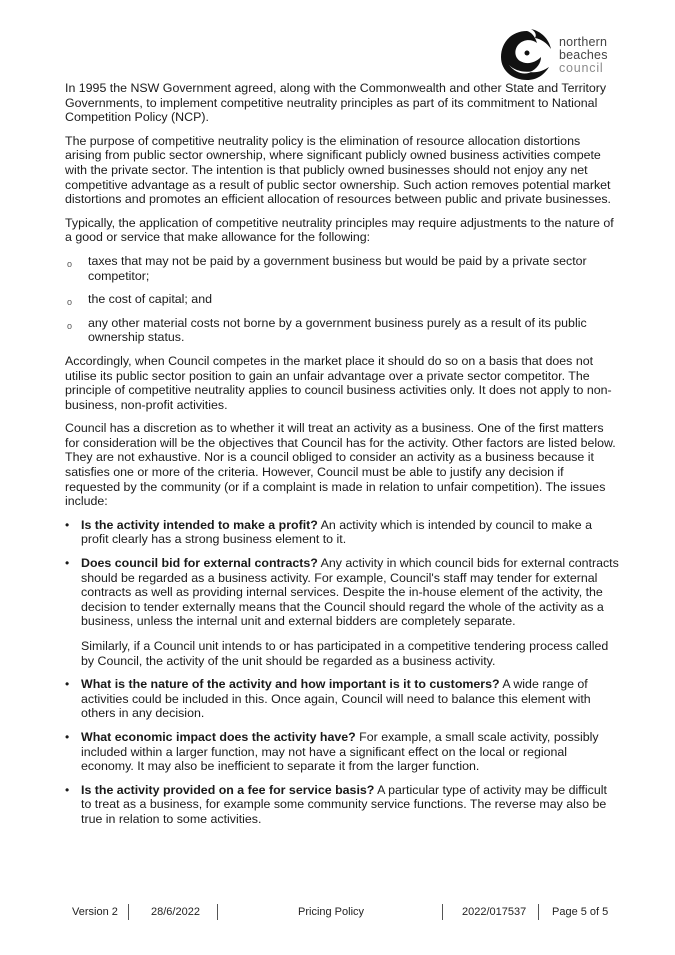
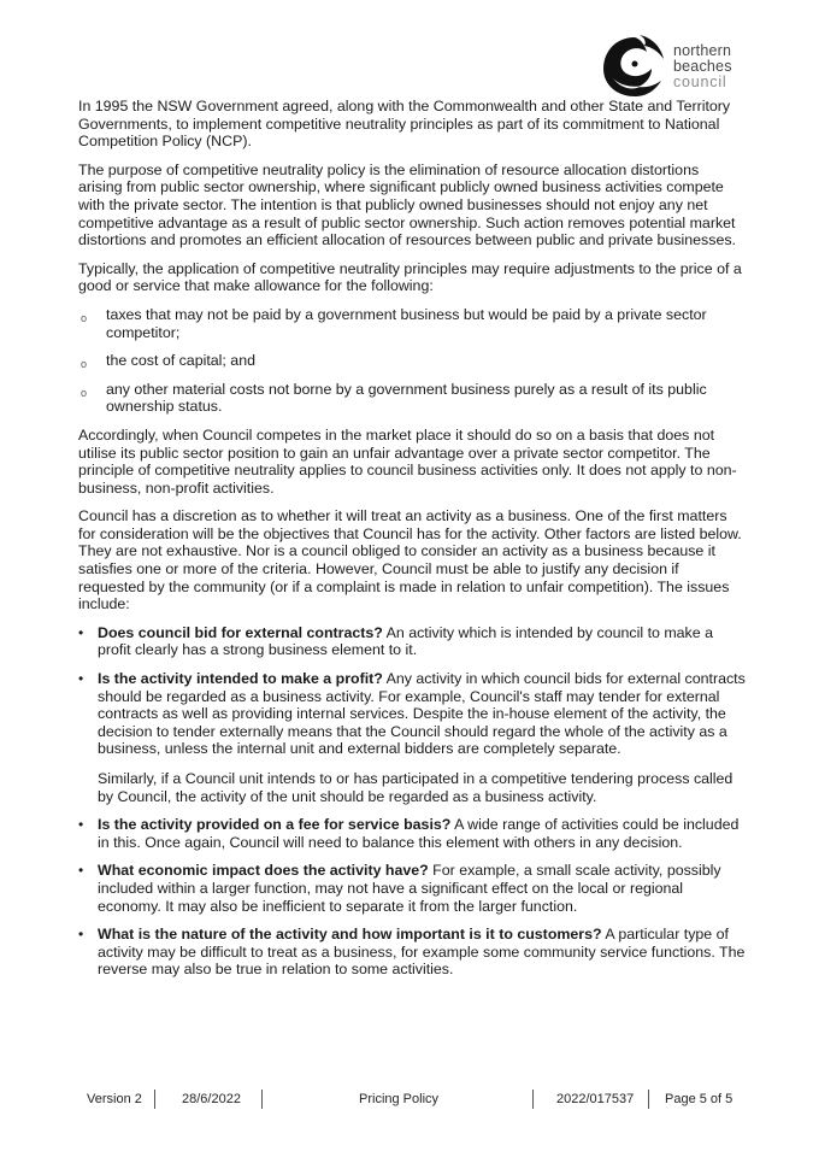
  northern
  beaches
  council
  In 1995 the NSW Government agreed, along with the Commonwealth and other State and Territory Governments, to implement competitive neutrality principles as part of its commitment to National Competition Policy (NCP).
  The purpose of competitive neutrality policy is the elimination of resource allocation distortions arising from public sector ownership, where significant publicly owned business activities compete with the private sector. The intention is that publicly owned businesses should not enjoy any net competitive advantage as a result of public sector ownership. Such action removes potential market distortions and promotes an efficient allocation of resources between public and private businesses.
- Typically, the application of competitive neutrality principles may require adjustments to the nature of a good or service that make allowance for the following:
+ Typically, the application of competitive neutrality principles may require adjustments to the price of a good or service that make allowance for the following:
  o
  taxes that may not be paid by a government business but would be paid by a private sector competitor;
  o
  the cost of capital; and
  o
  any other material costs not borne by a government business purely as a result of its public ownership status.
  Accordingly, when Council competes in the market place it should do so on a basis that does not utilise its public sector position to gain an unfair advantage over a private sector competitor. The principle of competitive neutrality applies to council business activities only. It does not apply to non-business, non-profit activities.
  Council has a discretion as to whether it will treat an activity as a business. One of the first matters for consideration will be the objectives that Council has for the activity. Other factors are listed below. They are not exhaustive. Nor is a council obliged to consider an activity as a business because it satisfies one or more of the criteria. However, Council must be able to justify any decision if requested by the community (or if a complaint is made in relation to unfair competition). The issues include:
  •
- Is the activity intended to make a profit? An activity which is intended by council to make a profit clearly has a strong business element to it.
+ Does council bid for external contracts? An activity which is intended by council to make a profit clearly has a strong business element to it.
  •
- Does council bid for external contracts? Any activity in which council bids for external contracts should be regarded as a business activity. For example, Council's staff may tender for external contracts as well as providing internal services. Despite the in-house element of the activity, the decision to tender externally means that the Council should regard the whole of the activity as a business, unless the internal unit and external bidders are completely separate.
+ Is the activity intended to make a profit? Any activity in which council bids for external contracts should be regarded as a business activity. For example, Council's staff may tender for external contracts as well as providing internal services. Despite the in-house element of the activity, the decision to tender externally means that the Council should regard the whole of the activity as a business, unless the internal unit and external bidders are completely separate.
  Similarly, if a Council unit intends to or has participated in a competitive tendering process called by Council, the activity of the unit should be regarded as a business activity.
  •
- What is the nature of the activity and how important is it to customers? A wide range of activities could be included in this. Once again, Council will need to balance this element with others in any decision.
+ Is the activity provided on a fee for service basis? A wide range of activities could be included in this. Once again, Council will need to balance this element with others in any decision.
  •
  What economic impact does the activity have? For example, a small scale activity, possibly included within a larger function, may not have a significant effect on the local or regional economy. It may also be inefficient to separate it from the larger function.
  •
- Is the activity provided on a fee for service basis? A particular type of activity may be difficult to treat as a business, for example some community service functions. The reverse may also be true in relation to some activities.
+ What is the nature of the activity and how important is it to customers? A particular type of activity may be difficult to treat as a business, for example some community service functions. The reverse may also be true in relation to some activities.
  Version 2
  28/6/2022
  Pricing Policy
  2022/017537
  Page 5 of 5
